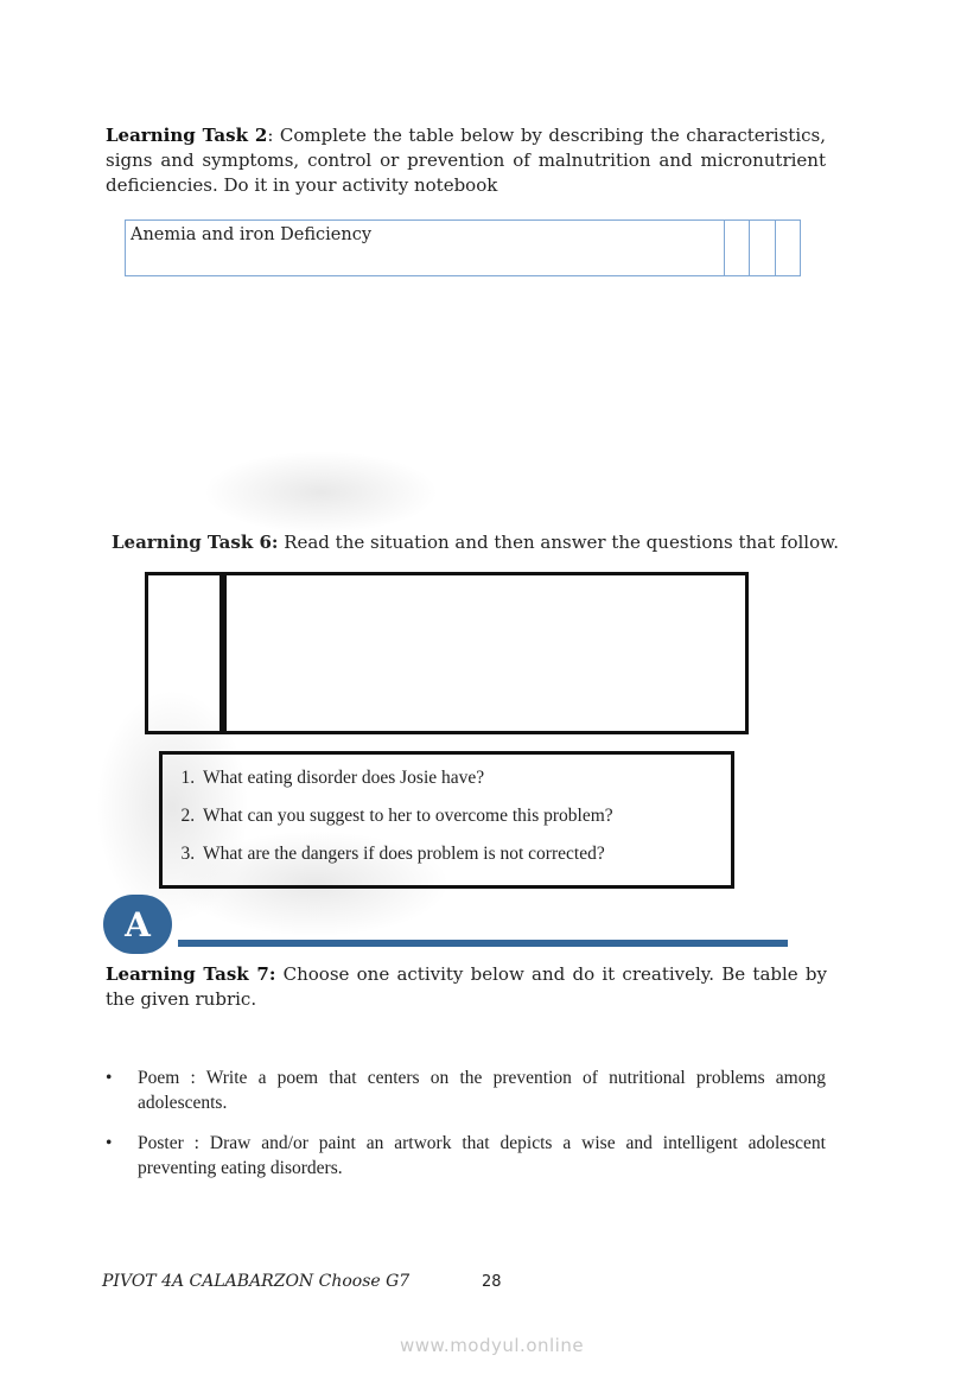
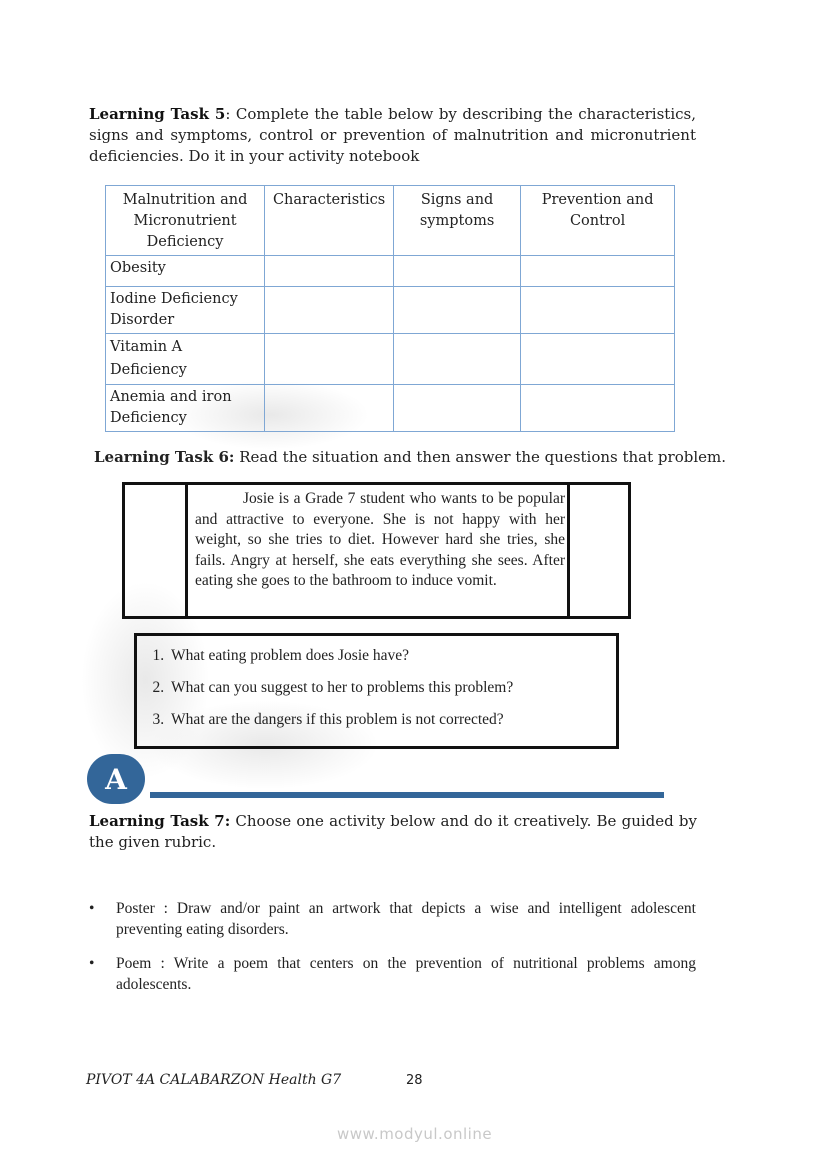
- Learning Task 2: Complete the table below by describing the characteristics, signs and symptoms, control or prevention of malnutrition and micronutrient deficiencies. Do it in your activity notebook
+ Learning Task 5: Complete the table below by describing the characteristics, signs and symptoms, control or prevention of malnutrition and micronutrient deficiencies. Do it in your activity notebook
+ Malnutrition and Micronutrient Deficiency	Characteristics	Signs and symptoms	Prevention and Control
+ Obesity
+ Iodine Deficiency Disorder
+ Vitamin A Deficiency
  Anemia and iron Deficiency
- Learning Task 6: Read the situation and then answer the questions that follow.
+ Learning Task 6: Read the situation and then answer the questions that problem.
+ Josie is a Grade 7 student who wants to be popular and attractive to everyone. She is not happy with her weight, so she tries to diet. However hard she tries, she fails. Angry at herself, she eats everything she sees. After eating she goes to the bathroom to induce vomit.
- What eating disorder does Josie have?
+ What eating problem does Josie have?
- What can you suggest to her to overcome this problem?
+ What can you suggest to her to problems this problem?
- What are the dangers if does problem is not corrected?
+ What are the dangers if this problem is not corrected?
  A
- Learning Task 7: Choose one activity below and do it creatively. Be table by the given rubric.
+ Learning Task 7: Choose one activity below and do it creatively. Be guided by the given rubric.
  •
- Poem : Write a poem that centers on the prevention of nutritional problems among adolescents.
+ Poster : Draw and/or paint an artwork that depicts a wise and intelligent adolescent preventing eating disorders.
  •
- Poster : Draw and/or paint an artwork that depicts a wise and intelligent adolescent preventing eating disorders.
+ Poem : Write a poem that centers on the prevention of nutritional problems among adolescents.
- PIVOT 4A CALABARZON Choose G7
+ PIVOT 4A CALABARZON Health G7
  28
  www.modyul.online
